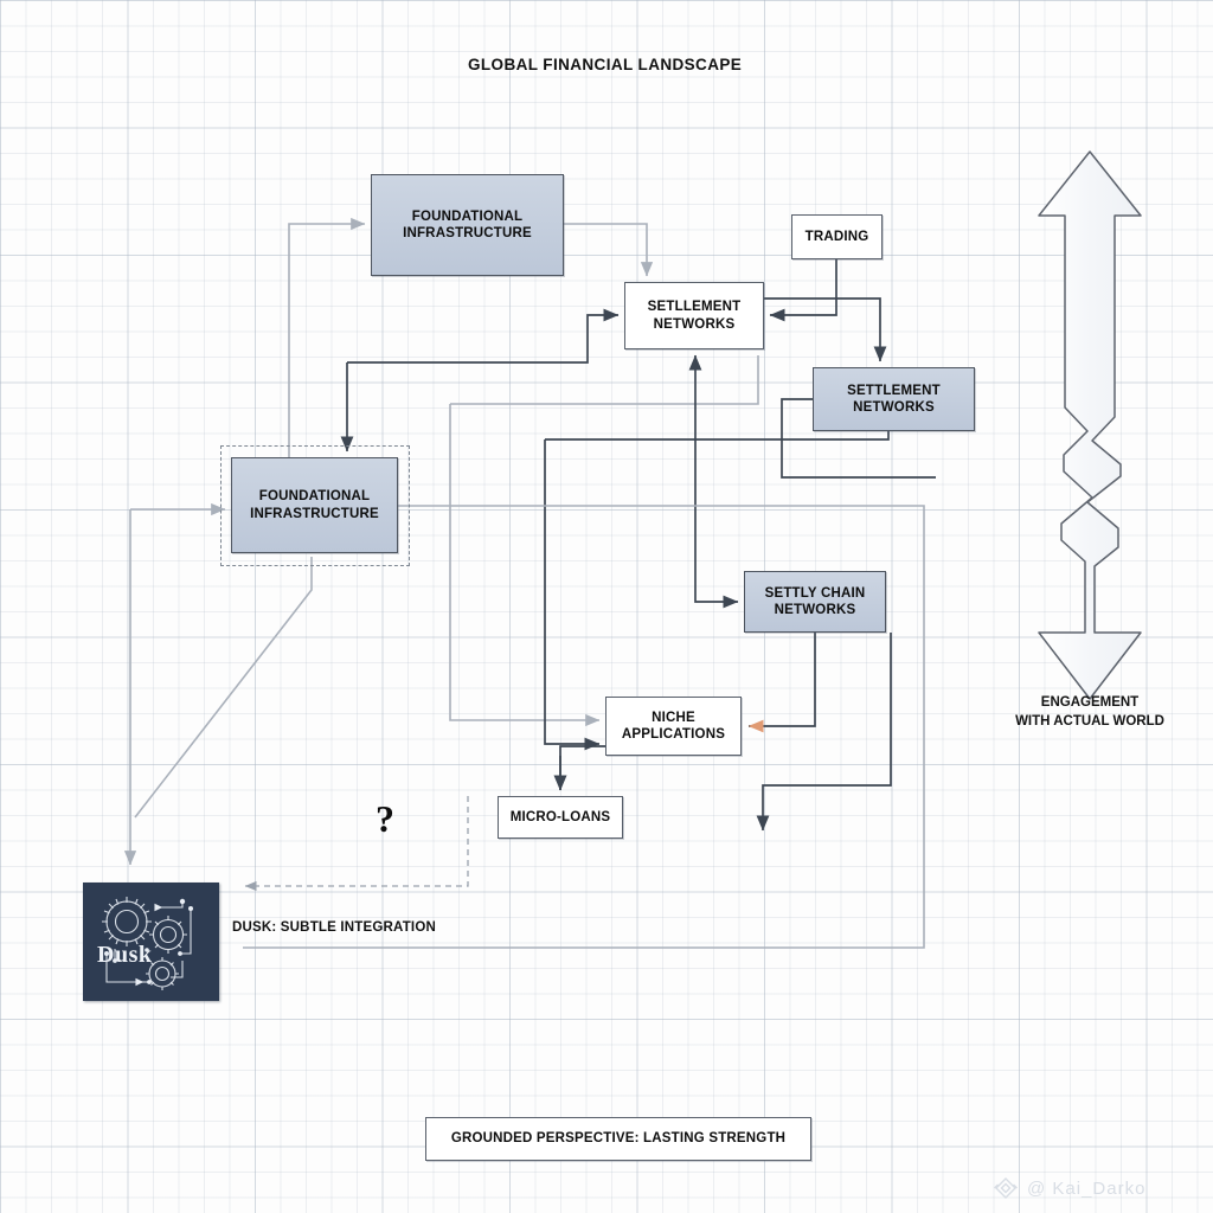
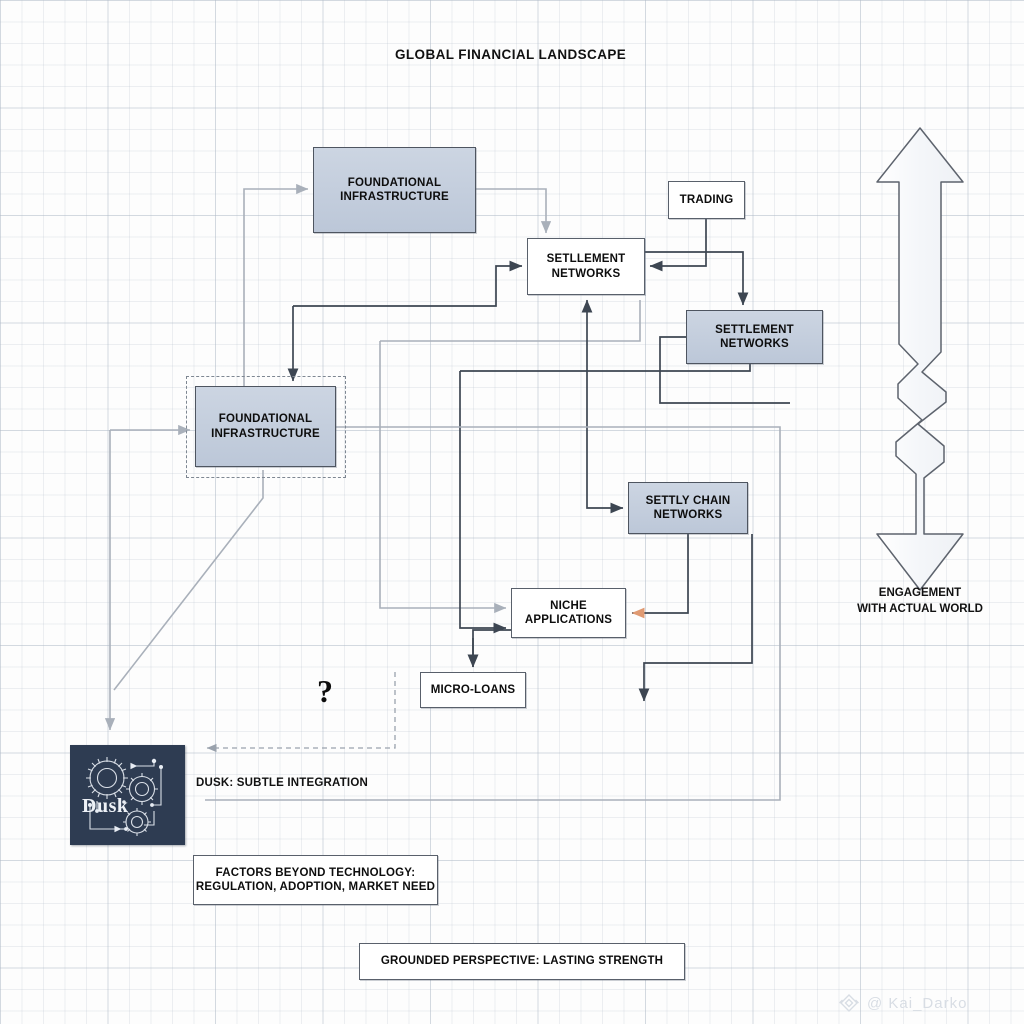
  GLOBAL FINANCIAL LANDSCAPE
  FOUNDATIONAL
  INFRASTRUCTURE
  TRADING
  SETLLEMENT
  NETWORKS
  SETTLEMENT
  NETWORKS
  FOUNDATIONAL
  INFRASTRUCTURE
  SETTLY CHAIN
  NETWORKS
  NICHE
  APPLICATIONS
  MICRO-LOANS
+ FACTORS BEYOND TECHNOLOGY:
+ REGULATION, ADOPTION, MARKET NEED
  GROUNDED PERSPECTIVE: LASTING STRENGTH
  ?
  Dusk
  DUSK: SUBTLE INTEGRATION
  ENGAGEMENT
  WITH ACTUAL WORLD
  @ Kai_Darko
